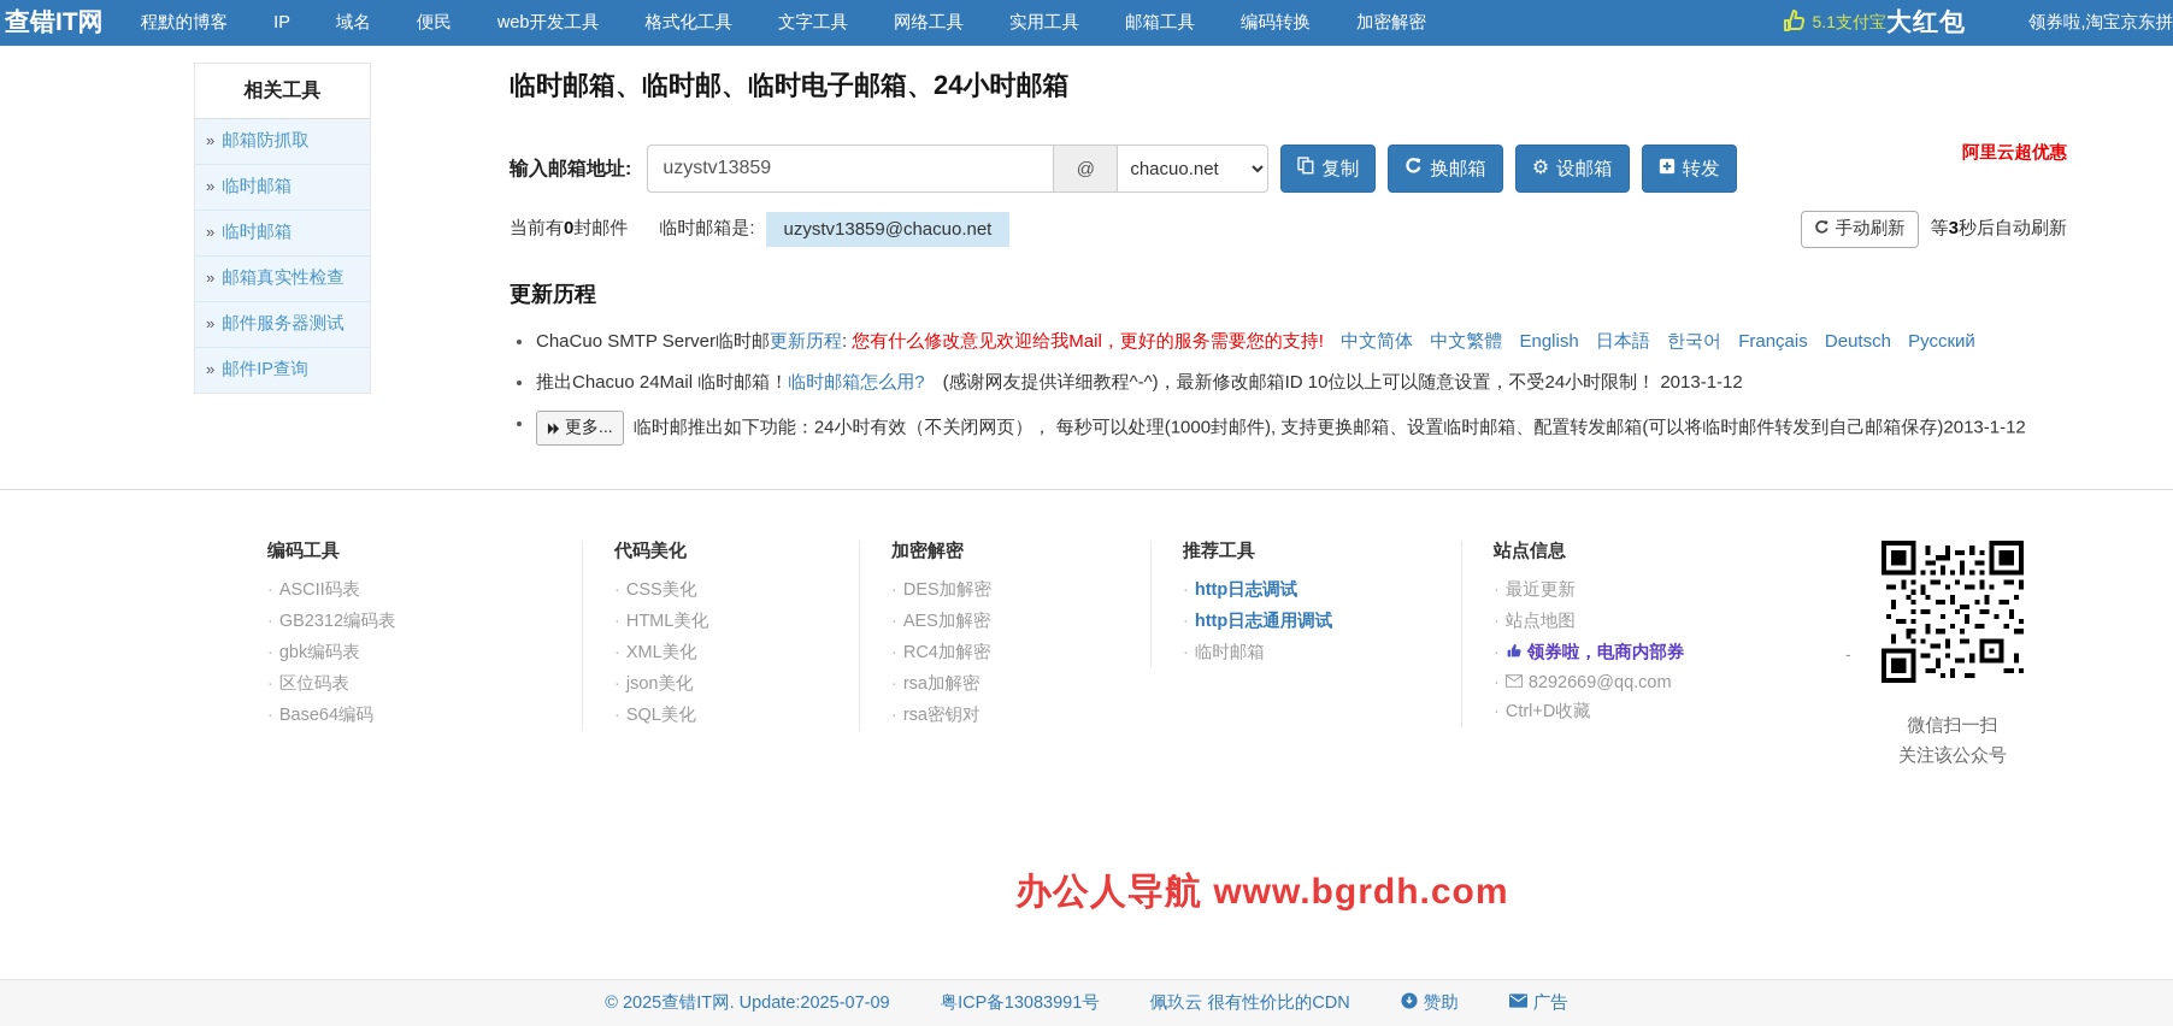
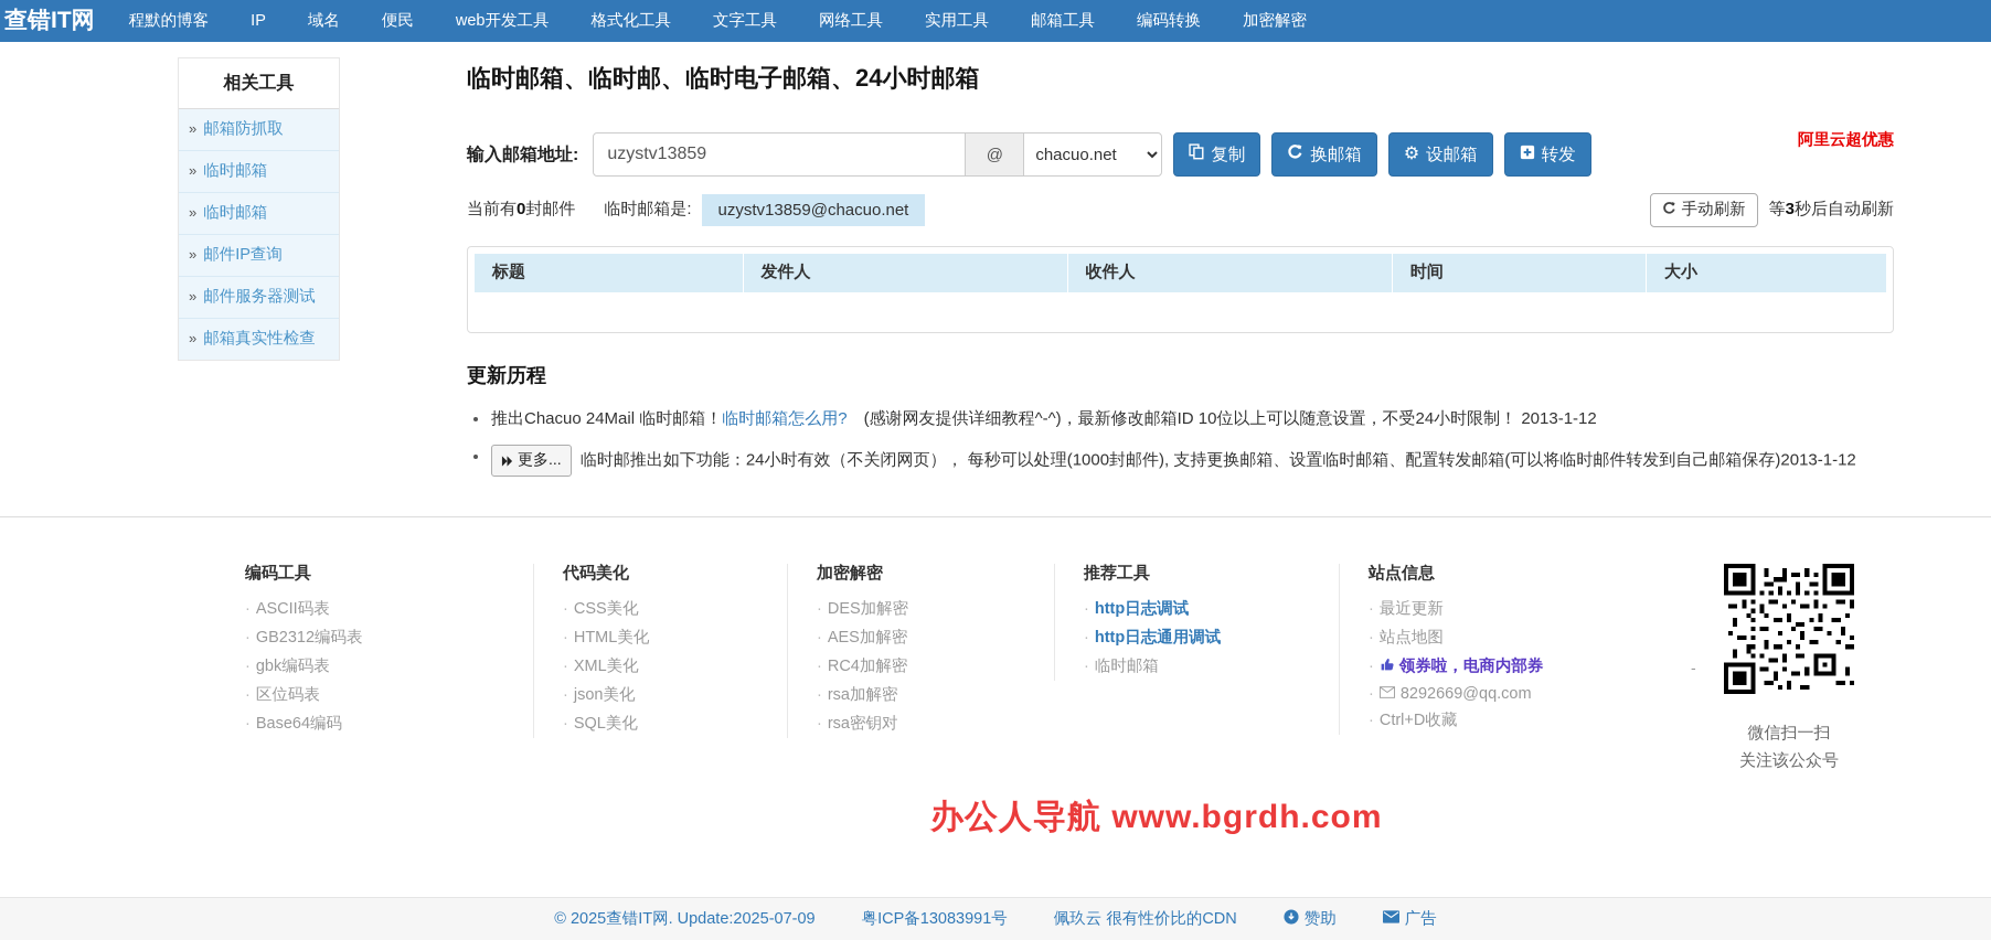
  查错IT网
  程默的博客
  IP
  域名
  便民
  web开发工具
  格式化工具
  文字工具
  网络工具
  实用工具
  邮箱工具
  编码转换
  加密解密
- 5.1支付宝
- 大红包
- 领券啦,淘宝京东拼
  相关工具
  » 邮箱防抓取
  » 临时邮箱
  » 临时邮箱
- » 邮箱真实性检查
+ » 邮件IP查询
  » 邮件服务器测试
- » 邮件IP查询
+ » 邮箱真实性检查
  临时邮箱、临时邮、临时电子邮箱、24小时邮箱
  阿里云超优惠
  输入邮箱地址:
  uzystv13859
  @
  chacuo.net
  复制
  换邮箱
  ⚙
  设邮箱
  转发
  当前有0封邮件
  临时邮箱是:
  uzystv13859@chacuo.net
  手动刷新
  等3秒后自动刷新
+ 标题	发件人	收件人	时间	大小
  更新历程
- ChaCuo SMTP Server临时邮更新历程: 您有什么修改意见欢迎给我Mail，更好的服务需要您的支持! 中文简体 中文繁體 English 日本語 한국어 Français Deutsch Русский
  推出Chacuo 24Mail 临时邮箱！临时邮箱怎么用? (感谢网友提供详细教程^-^)，最新修改邮箱ID 10位以上可以随意设置，不受24小时限制！ 2013-1-12
  更多...
  临时邮推出如下功能：24小时有效（不关闭网页）， 每秒可以处理(1000封邮件), 支持更换邮箱、设置临时邮箱、配置转发邮箱(可以将临时邮件转发到自己邮箱保存)2013-1-12
  编码工具
  ·
  ASCII码表
  ·
  GB2312编码表
  ·
  gbk编码表
  ·
  区位码表
  ·
  Base64编码
  代码美化
  ·
  CSS美化
  ·
  HTML美化
  ·
  XML美化
  ·
  json美化
  ·
  SQL美化
  加密解密
  ·
  DES加解密
  ·
  AES加解密
  ·
  RC4加解密
  ·
  rsa加解密
  ·
  rsa密钥对
  推荐工具
  ·
  http日志调试
  ·
  http日志通用调试
  ·
  临时邮箱
  站点信息
  ·
  最近更新
  ·
  站点地图
  ·
  领券啦，电商内部券
  ·
  8292669@qq.com
  ·
  Ctrl+D收藏
  -
  微信扫一扫
  关注该公众号
  办公人导航 www.bgrdh.com
  © 2025查错IT网. Update:2025-07-09
  粤ICP备13083991号
  佩玖云 很有性价比的CDN
  赞助
  广告
